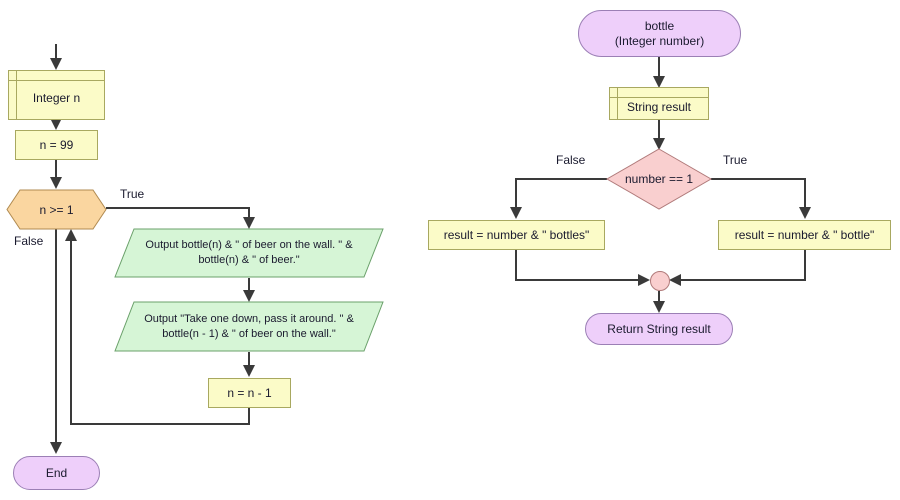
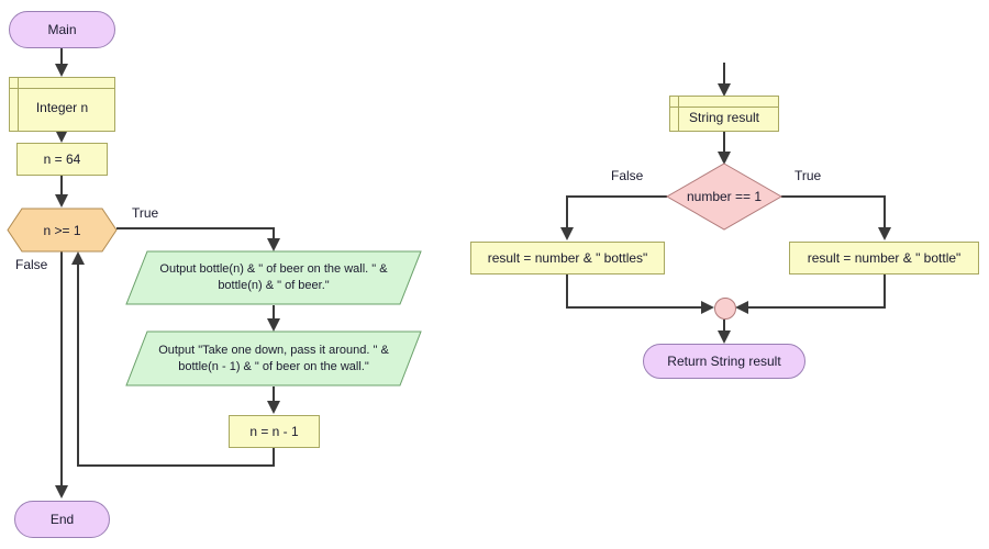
+ Main
  Integer n
- n = 99
+ n = 64
  n >= 1
  True
  False
  Output bottle(n) & " of beer on the wall. " &
  bottle(n) & " of beer."
  Output "Take one down, pass it around. " &
  bottle(n - 1) & " of beer on the wall."
  n = n - 1
  End
- bottle
- (Integer number)
  String result
  number == 1
  False
  True
  result = number & " bottles"
  result = number & " bottle"
  Return String result
